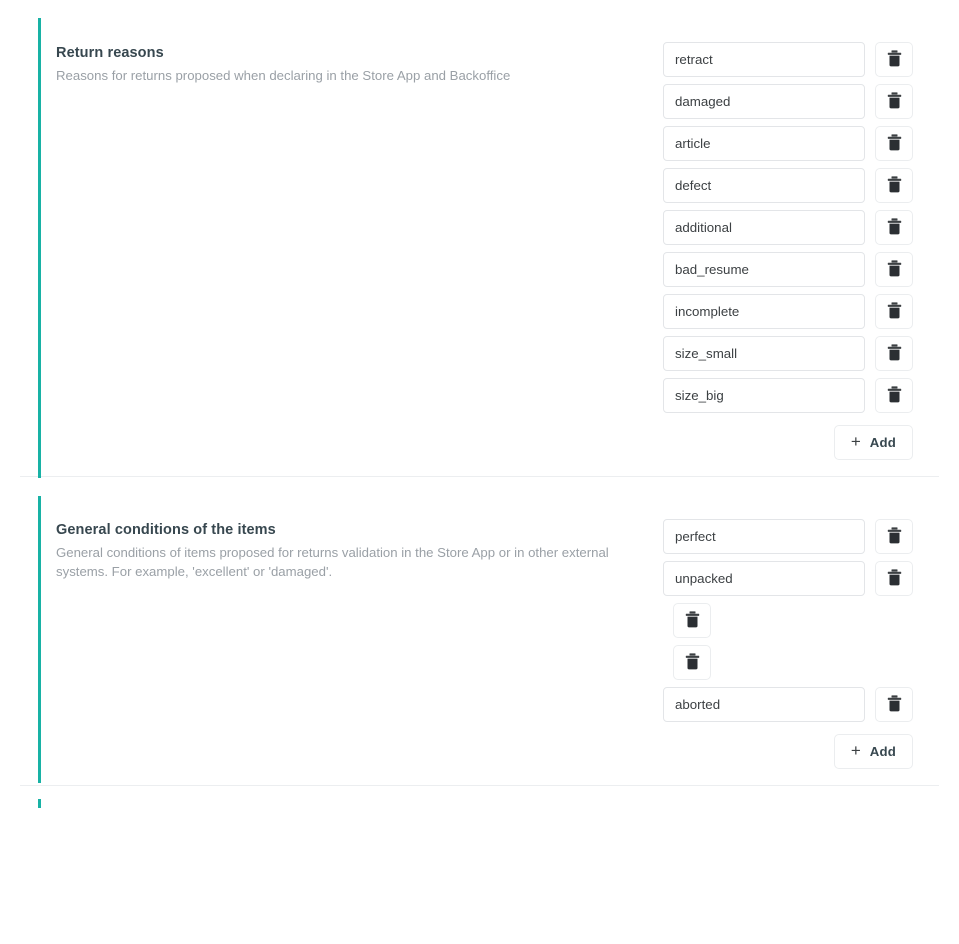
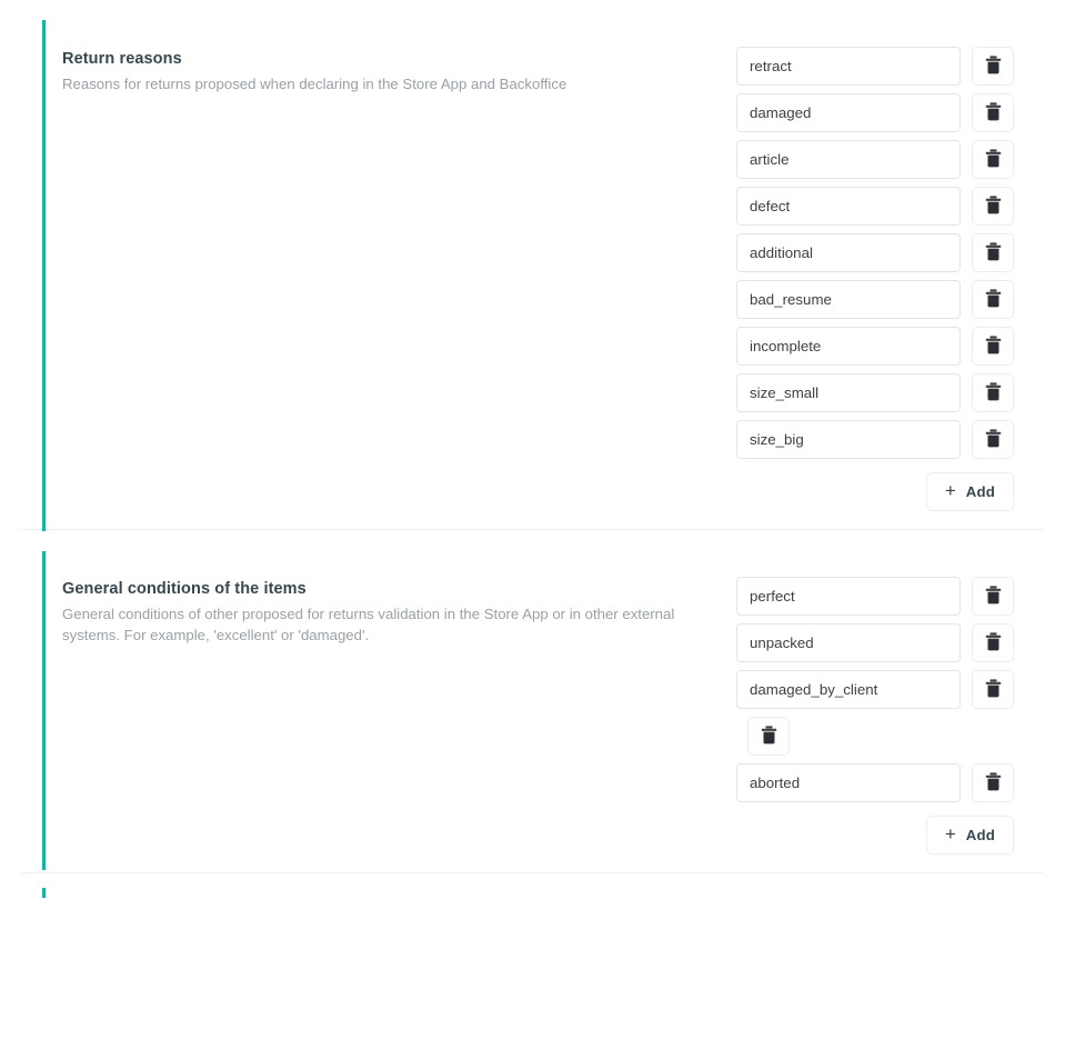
  Return reasons
  Reasons for returns proposed when declaring in the Store App and Backoffice
  retract
  damaged
  article
  defect
  additional
  bad_resume
  incomplete
  size_small
  size_big
  +
  Add
  General conditions of the items
- General conditions of items proposed for returns validation in the Store App or in other external systems. For example, 'excellent' or 'damaged'.
+ General conditions of other proposed for returns validation in the Store App or in other external systems. For example, 'excellent' or 'damaged'.
  perfect
  unpacked
+ damaged_by_client
  aborted
  +
  Add
